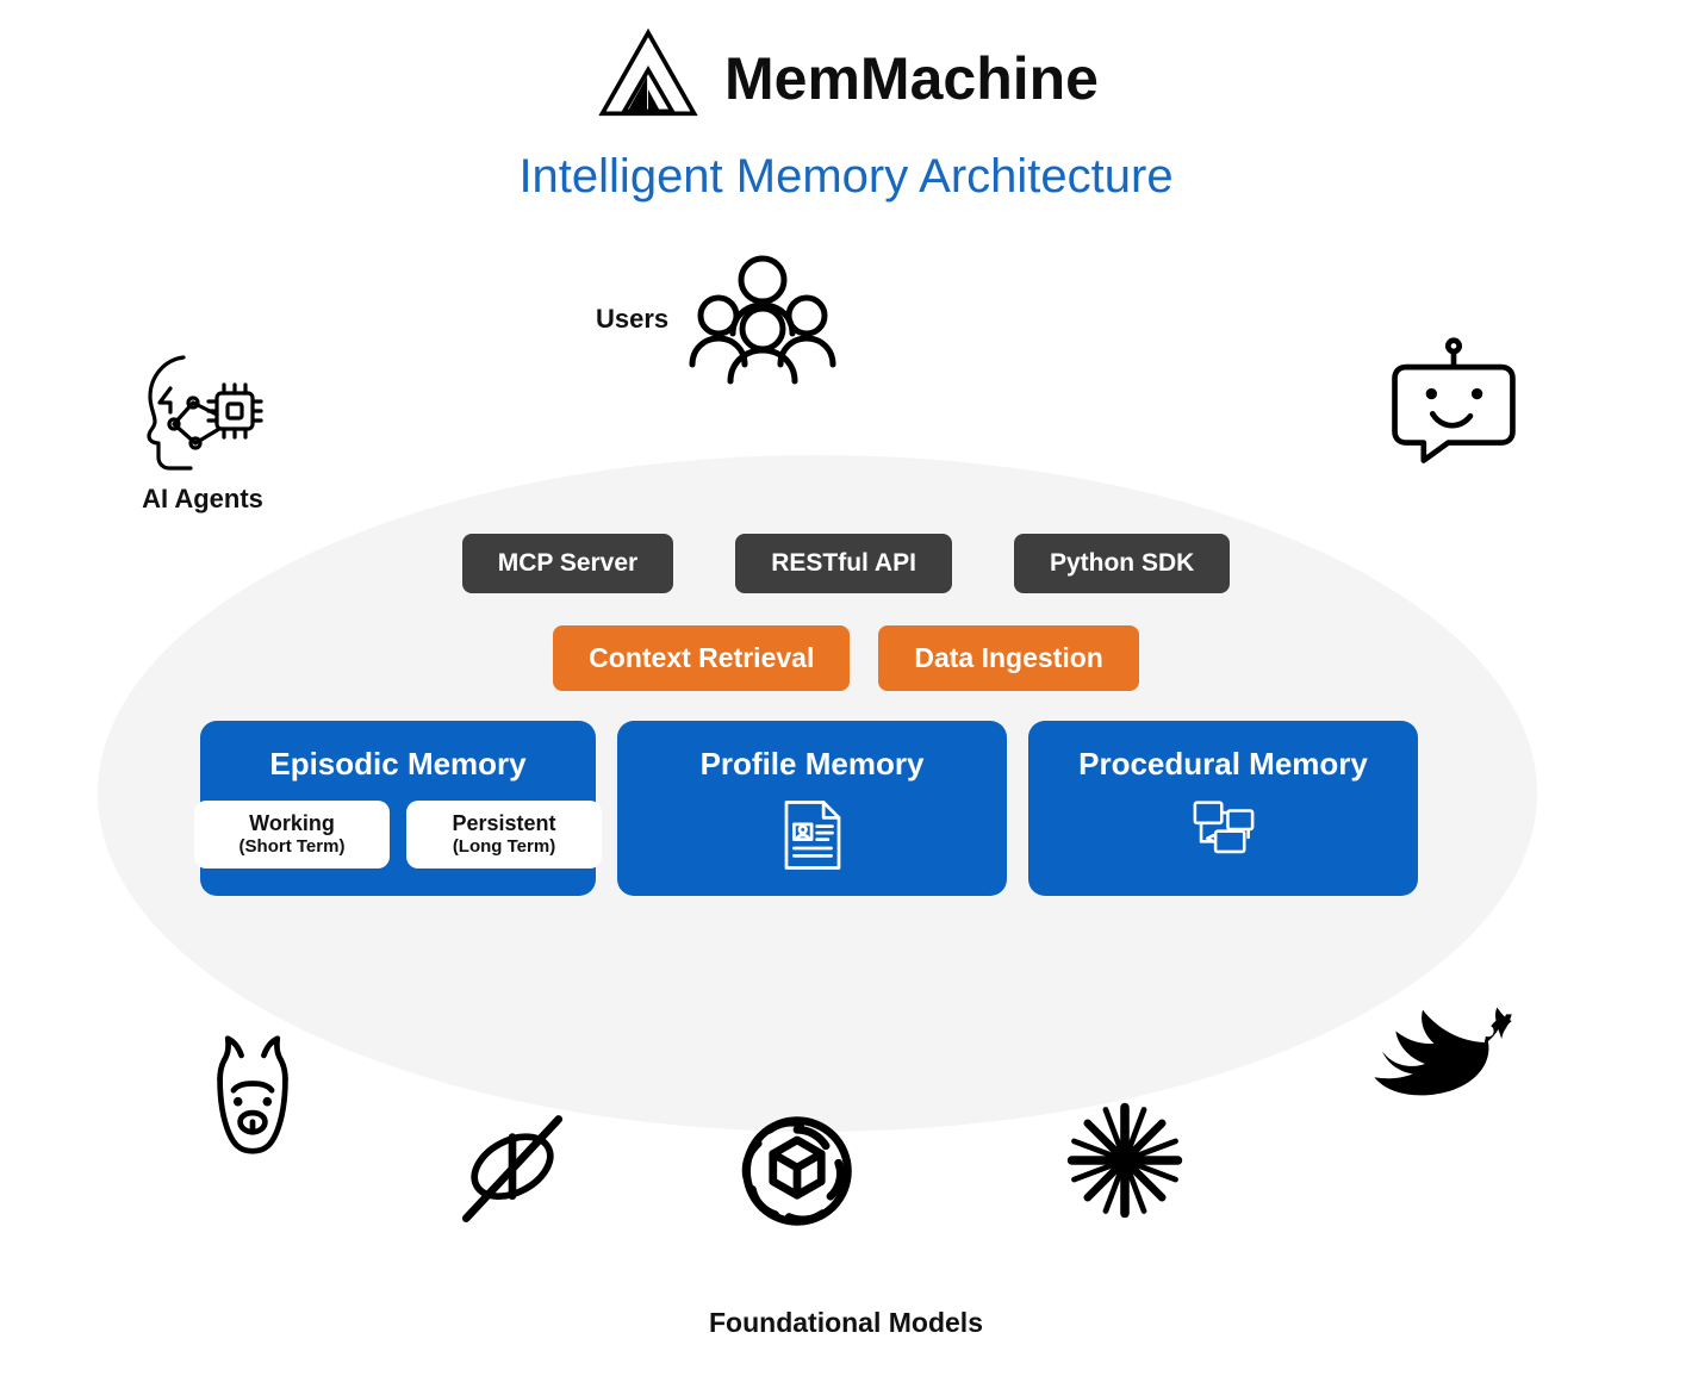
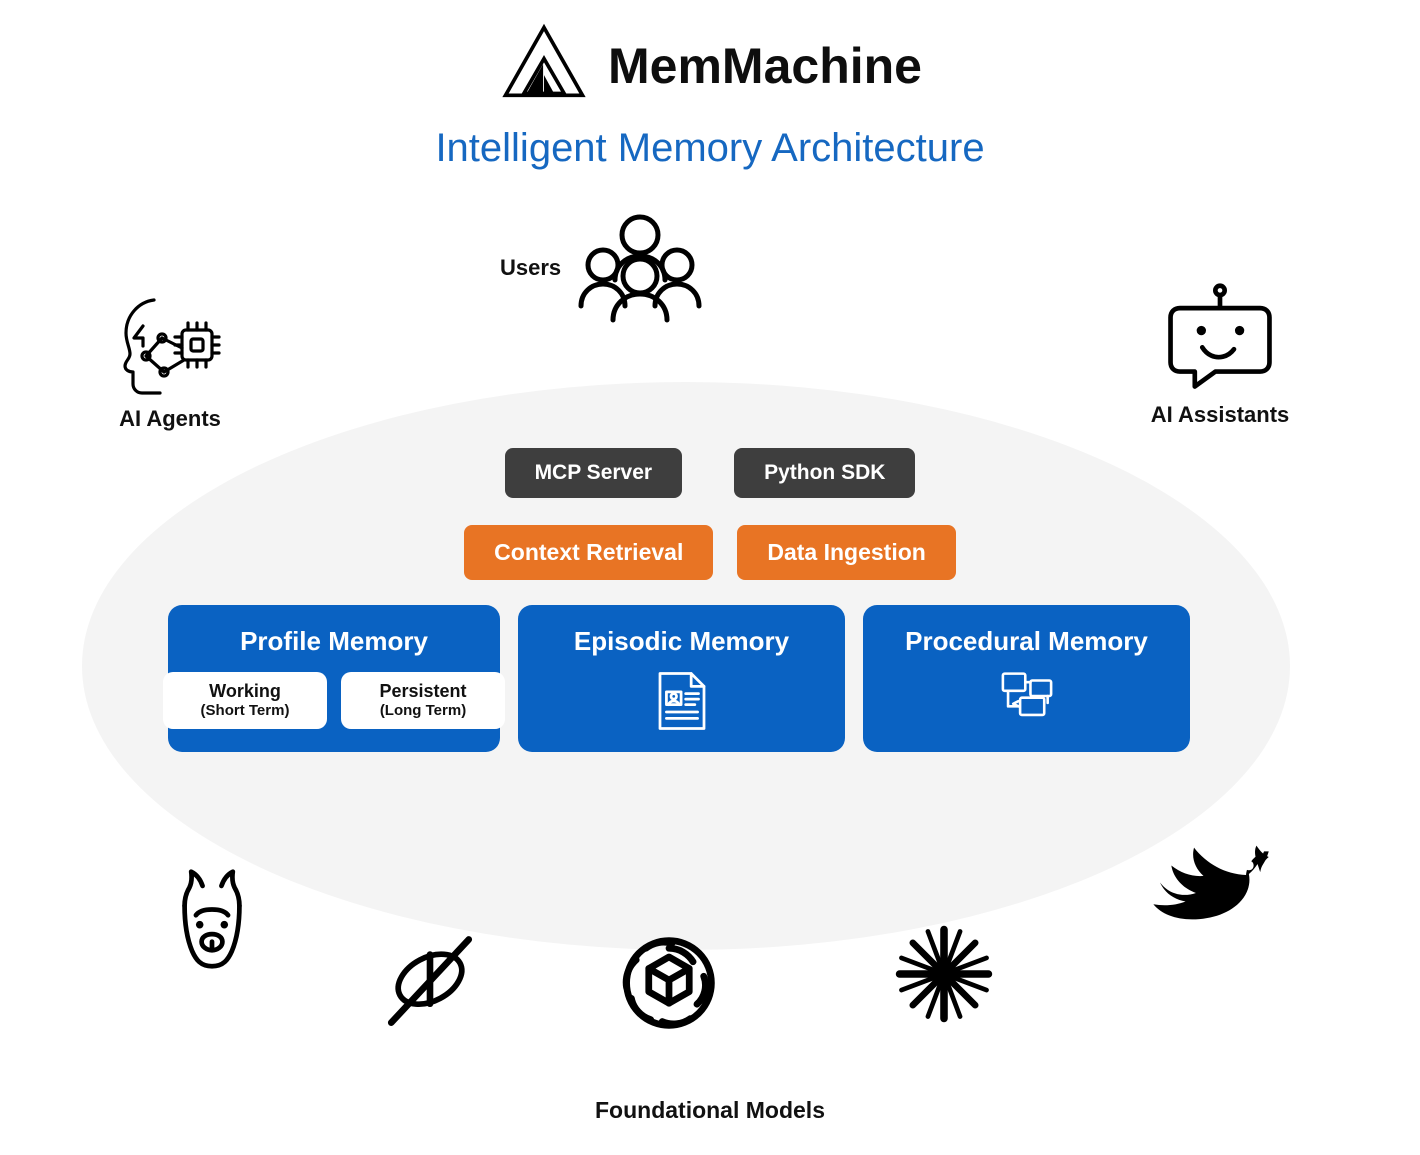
  MemMachine
  Intelligent Memory Architecture
  Users
  AI Agents
+ AI Assistants
  MCP Server
- RESTful API
  Python SDK
  Context Retrieval
  Data Ingestion
- Episodic Memory
+ Profile Memory
  Working
  (Short Term)
  Persistent
  (Long Term)
- Profile Memory
+ Episodic Memory
  Procedural Memory
  Foundational Models
